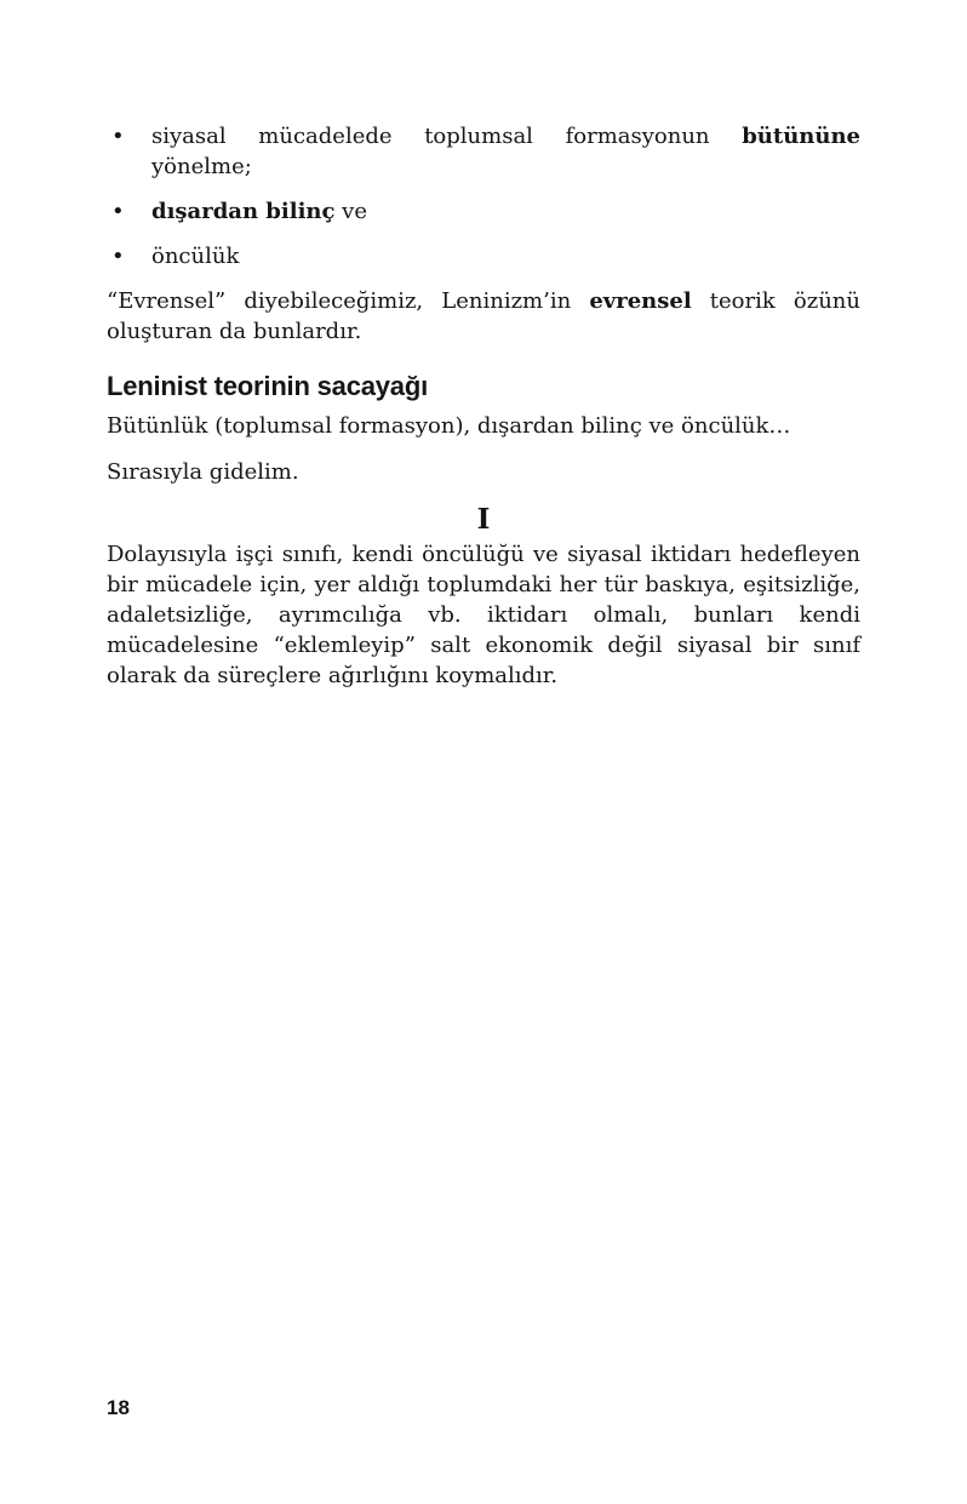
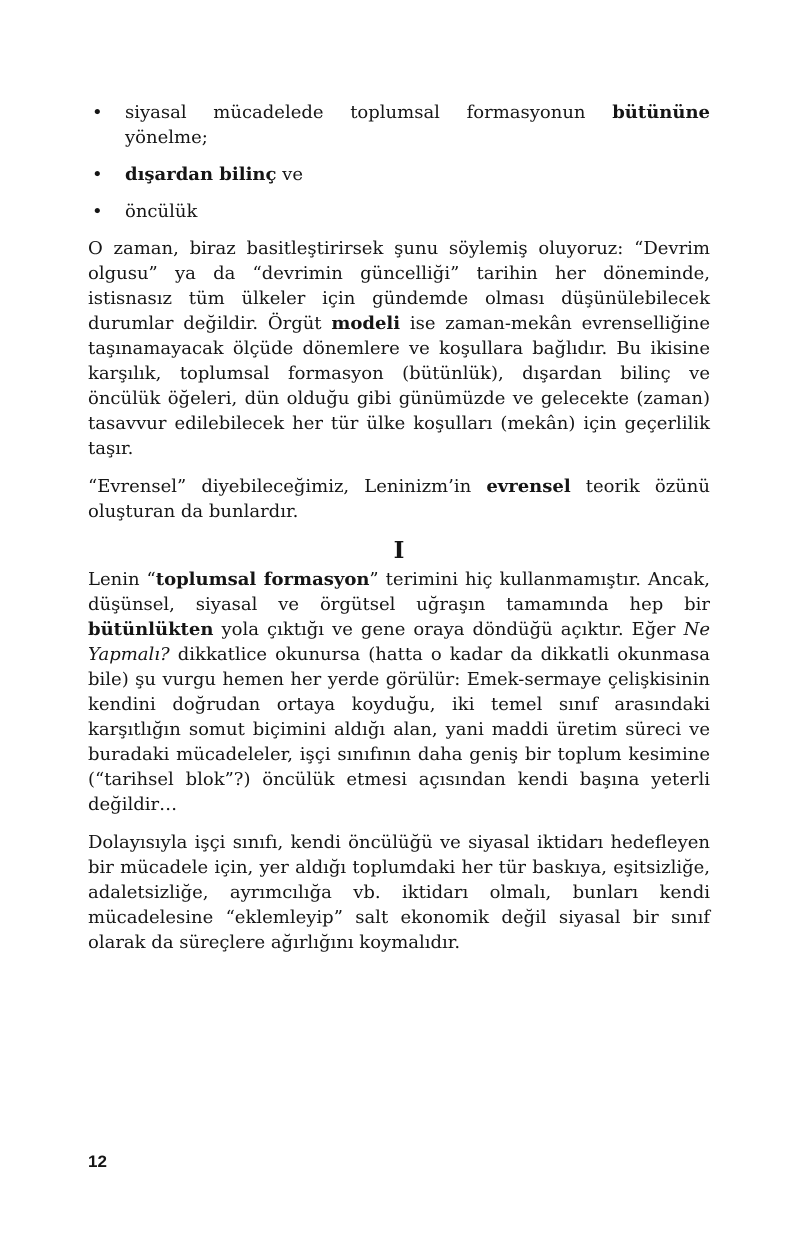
  •
  siyasal mücadelede toplumsal formasyonun bütününe yönelme;
  •
  dışardan bilinç ve
  •
  öncülük
+ O zaman, biraz basitleştirirsek şunu söylemiş oluyoruz: “Devrim olgusu” ya da “devrimin güncelliği” tarihin her döneminde, istisnasız tüm ülkeler için gündemde olması düşünülebilecek durumlar değildir. Örgüt modeli ise zaman-mekân evrenselliğine taşınamayacak ölçüde dönemlere ve koşullara bağlıdır. Bu ikisine karşılık, toplumsal formasyon (bütünlük), dışardan bilinç ve öncülük öğeleri, dün olduğu gibi günümüzde ve gelecekte (zaman) tasavvur edilebilecek her tür ülke koşulları (mekân) için geçerlilik taşır.
  “Evrensel” diyebileceğimiz, Leninizm’in evrensel teorik özünü oluşturan da bunlardır.
- Leninist teorinin sacayağı
- Bütünlük (toplumsal formasyon), dışardan bilinç ve öncülük…
- Sırasıyla gidelim.
  I
+ Lenin “toplumsal formasyon” terimini hiç kullanmamıştır. Ancak, düşünsel, siyasal ve örgütsel uğraşın tamamında hep bir bütünlükten yola çıktığı ve gene oraya döndüğü açıktır. Eğer Ne Yapmalı? dikkatlice okunursa (hatta o kadar da dikkatli okunmasa bile) şu vurgu hemen her yerde görülür: Emek-sermaye çelişkisinin kendini doğrudan ortaya koyduğu, iki temel sınıf arasındaki karşıtlığın somut biçimini aldığı alan, yani maddi üretim süreci ve buradaki mücadeleler, işçi sınıfının daha geniş bir toplum kesimine (“tarihsel blok”?) öncülük etmesi açısından kendi başına yeterli değildir…
  Dolayısıyla işçi sınıfı, kendi öncülüğü ve siyasal iktidarı hedefleyen bir mücadele için, yer aldığı toplumdaki her tür baskıya, eşitsizliğe, adaletsizliğe, ayrımcılığa vb. iktidarı olmalı, bunları kendi mücadelesine “eklemleyip” salt ekonomik değil siyasal bir sınıf olarak da süreçlere ağırlığını koymalıdır.
- 18
+ 12
